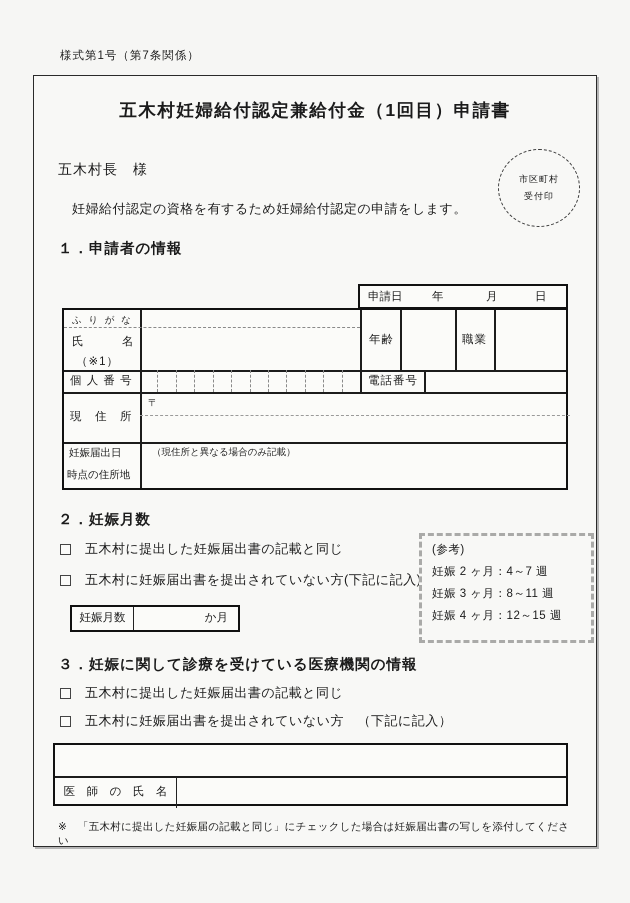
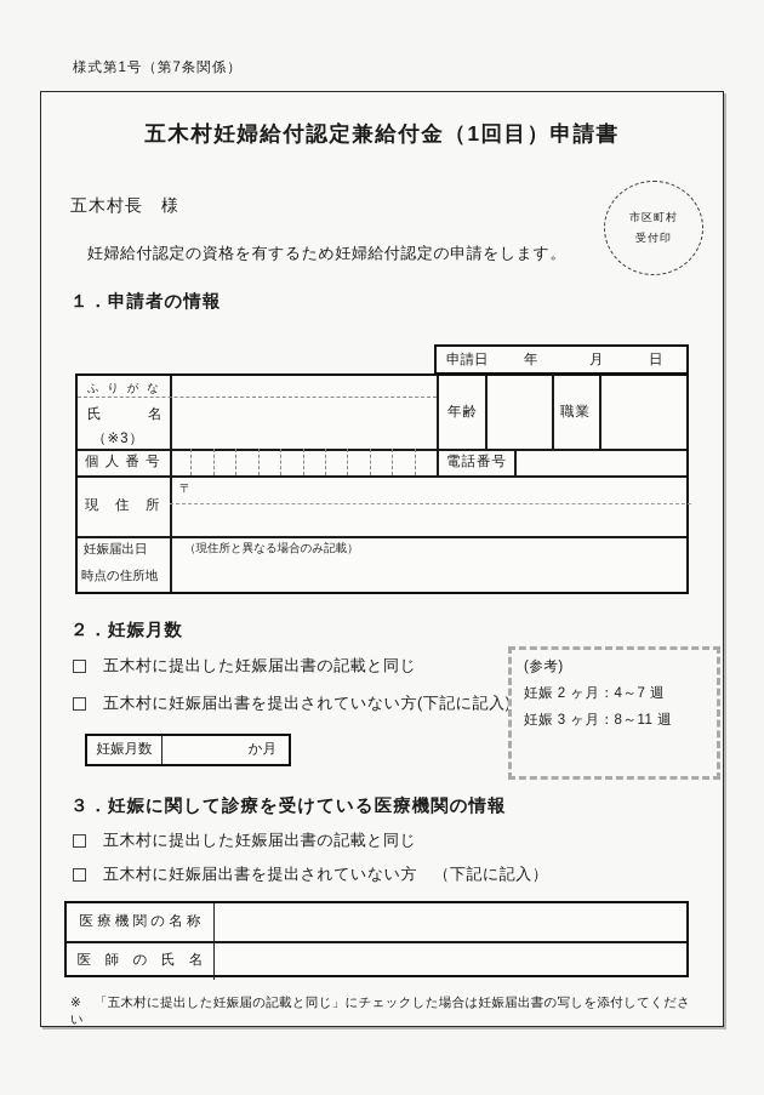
  様式第1号（第7条関係）
  五木村妊婦給付認定兼給付金（1回目）申請書
  五木村長 様
  市区町村
  受付印
  妊婦給付認定の資格を有するため妊婦給付認定の申請をします。
  １．申請者の情報
  申請日
  年
  月
  日
  ふ り が な
  氏 名
- （※1）
+ （※3）
  個 人 番 号
  現 住 所
  妊娠届出日
  時点の住所地
  年齢
  職業
  電話番号
  〒
  （現住所と異なる場合のみ記載）
  ２．妊娠月数
  五木村に提出した妊娠届出書の記載と同じ
  五木村に妊娠届出書を提出されていない方(下記に記入
  妊娠月数
  か月
  (参考)
  妊娠 2 ヶ月：4～7 週
  妊娠 3 ヶ月：8～11 週
- 妊娠 4 ヶ月：12～15 週
  ３．妊娠に関して診療を受けている医療機関の情報
  五木村に提出した妊娠届出書の記載と同じ
  五木村に妊娠届出書を提出されていない方 （下記に記入）
+ 医 療 機 関 の 名 称
  医 師 の 氏 名
  ※ 「五木村に提出した妊娠届の記載と同じ」にチェックした場合は妊娠届出書の写しを添付してください
